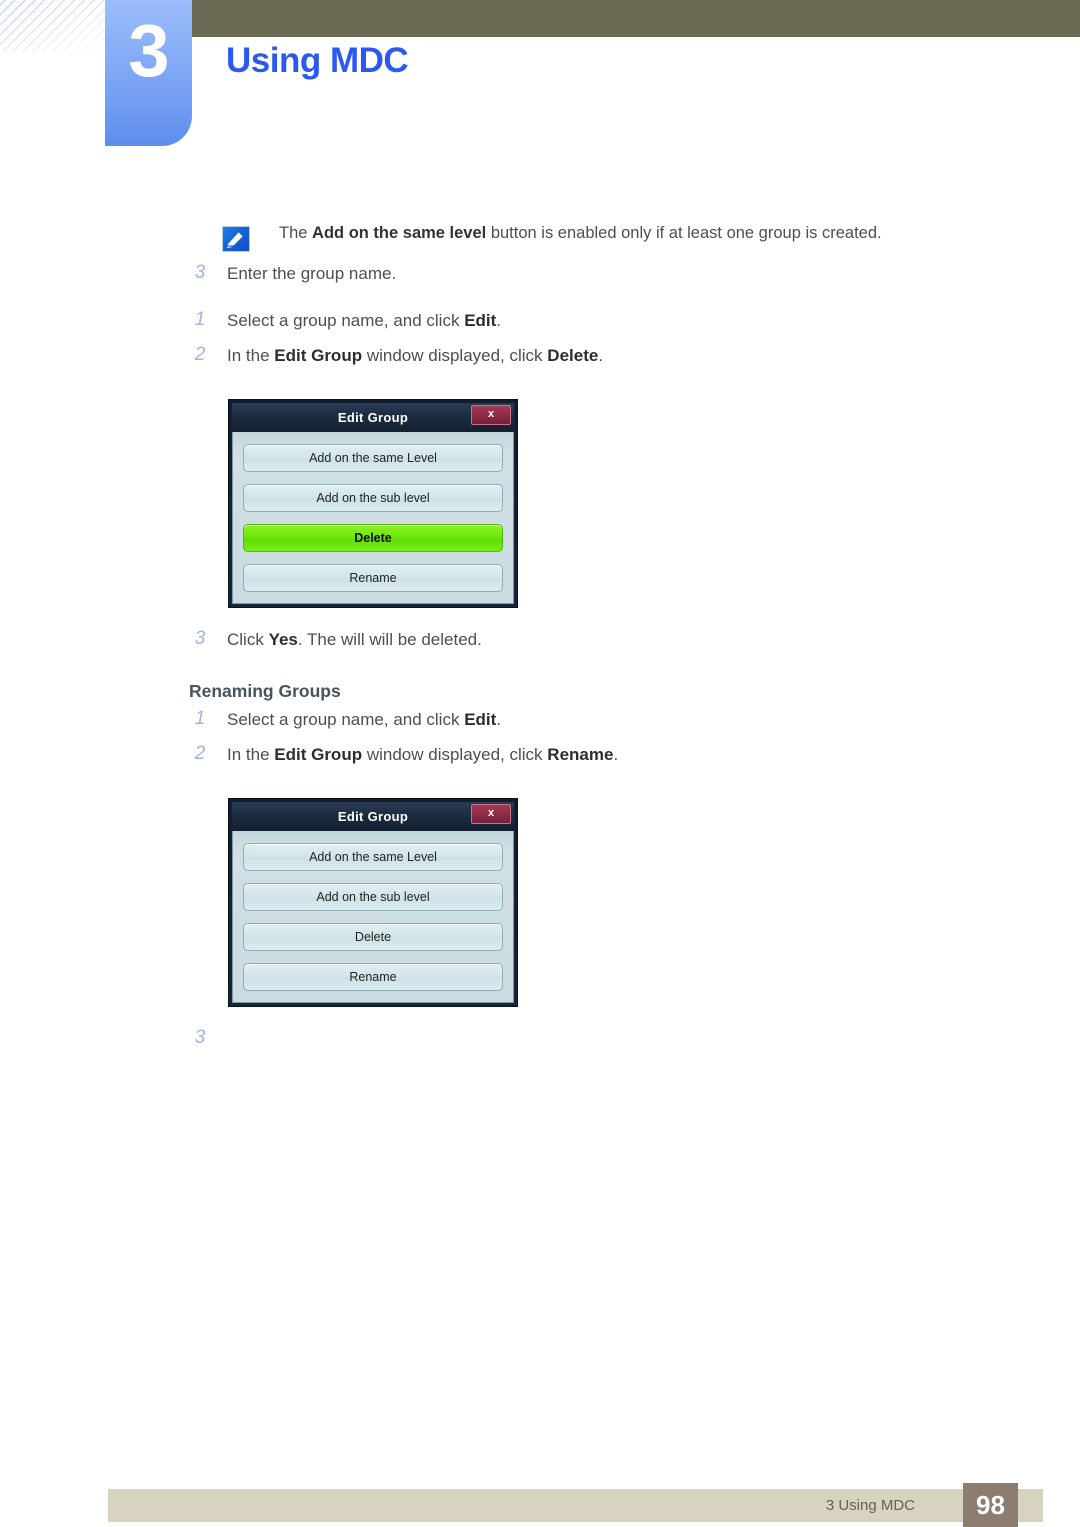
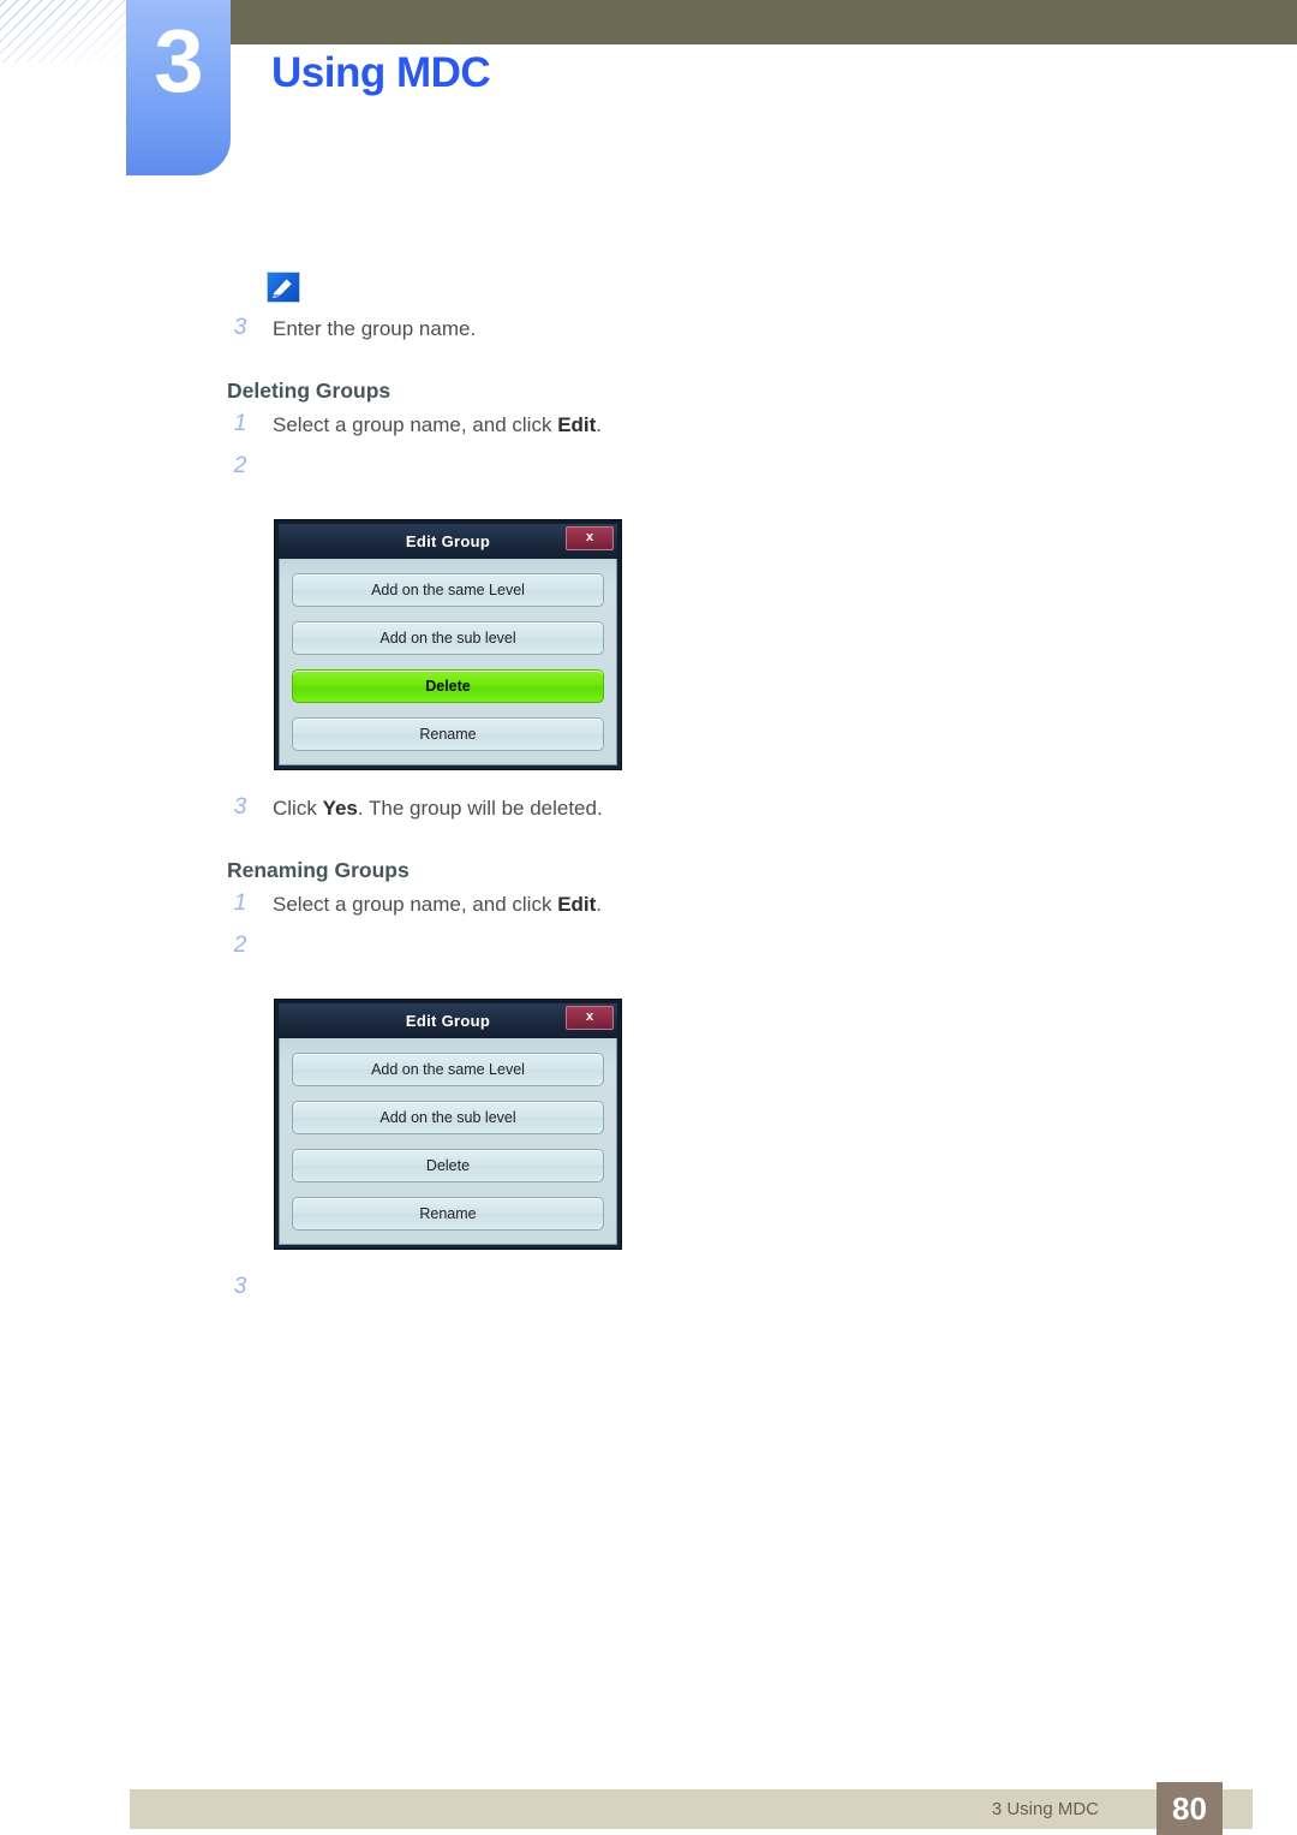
  3
  Using MDC
- The Add on the same level button is enabled only if at least one group is created.
  3
  Enter the group name.
+ Deleting Groups
  1
  Select a group name, and click Edit.
  2
- In the Edit Group window displayed, click Delete.
  Edit Group
  x
  Add on the same Level
  Add on the sub level
  Delete
  Rename
  3
- Click Yes. The will will be deleted.
+ Click Yes. The group will be deleted.
  Renaming Groups
  1
  Select a group name, and click Edit.
  2
- In the Edit Group window displayed, click Rename.
  Edit Group
  x
  Add on the same Level
  Add on the sub level
  Delete
  Rename
  3
  3 Using MDC
- 98
+ 80
